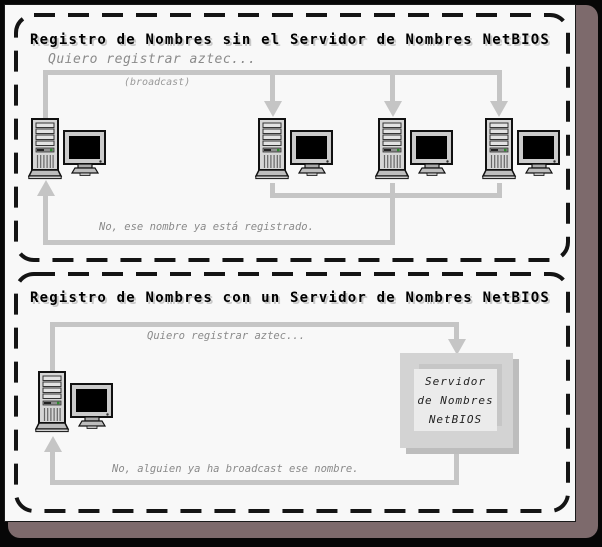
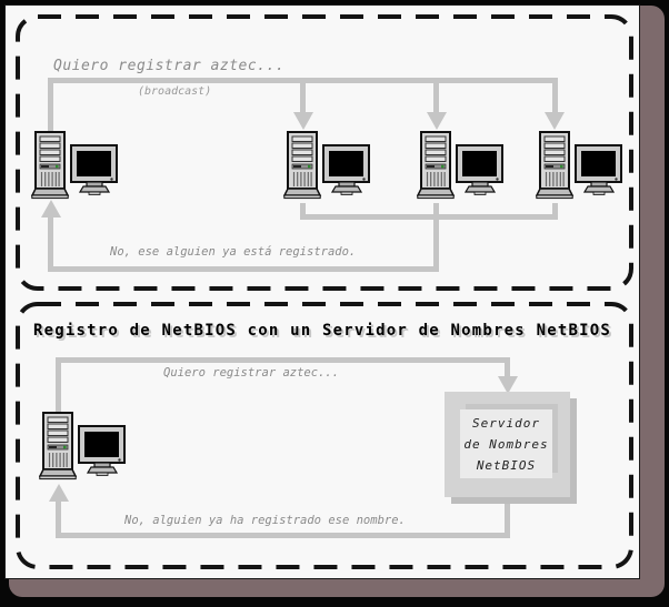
- Registro de Nombres sin el Servidor de Nombres NetBIOS
  Quiero registrar aztec...
  (broadcast)
- No, ese nombre ya está registrado.
+ No, ese alguien ya está registrado.
- Registro de Nombres con un Servidor de Nombres NetBIOS
+ Registro de NetBIOS con un Servidor de Nombres NetBIOS
  Quiero registrar aztec...
- No, alguien ya ha broadcast ese nombre.
+ No, alguien ya ha registrado ese nombre.
  Servidor
  de Nombres
  NetBIOS
